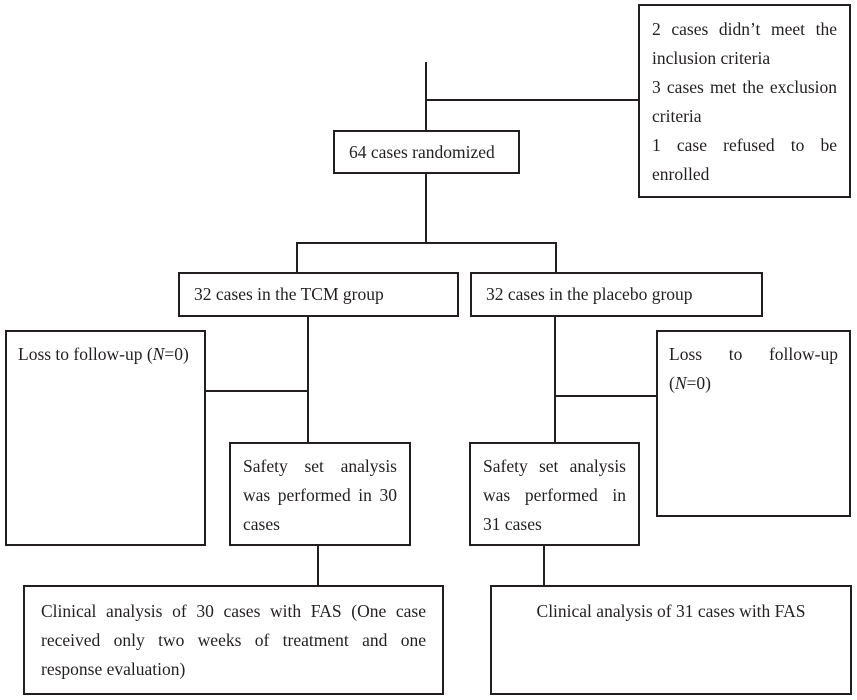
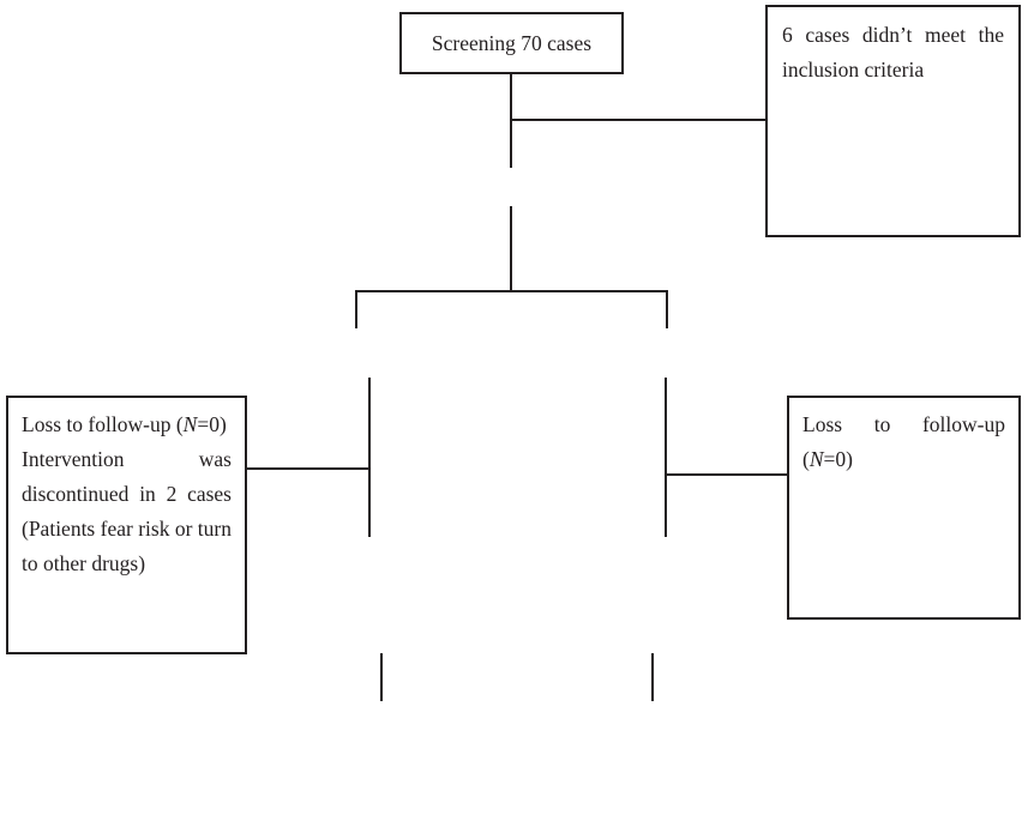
+ Screening 70 cases
- 2 cases didn’t meet the inclusion criteria
+ 6 cases didn’t meet the inclusion criteria
- 3 cases met the exclusion criteria
- 1 case refused to be enrolled
- 64 cases randomized
- 32 cases in the TCM group
- 32 cases in the placebo group
  Loss to follow-up (N=0)
+ Intervention was discontinued in 2 cases (Patients fear risk or turn to other drugs)
  Loss to follow-up (N=0)
- Safety set analysis was performed in 30 cases
- Safety set analysis was performed in 31 cases
- Clinical analysis of 30 cases with FAS (One case received only two weeks of treatment and one response evaluation)
- Clinical analysis of 31 cases with FAS
